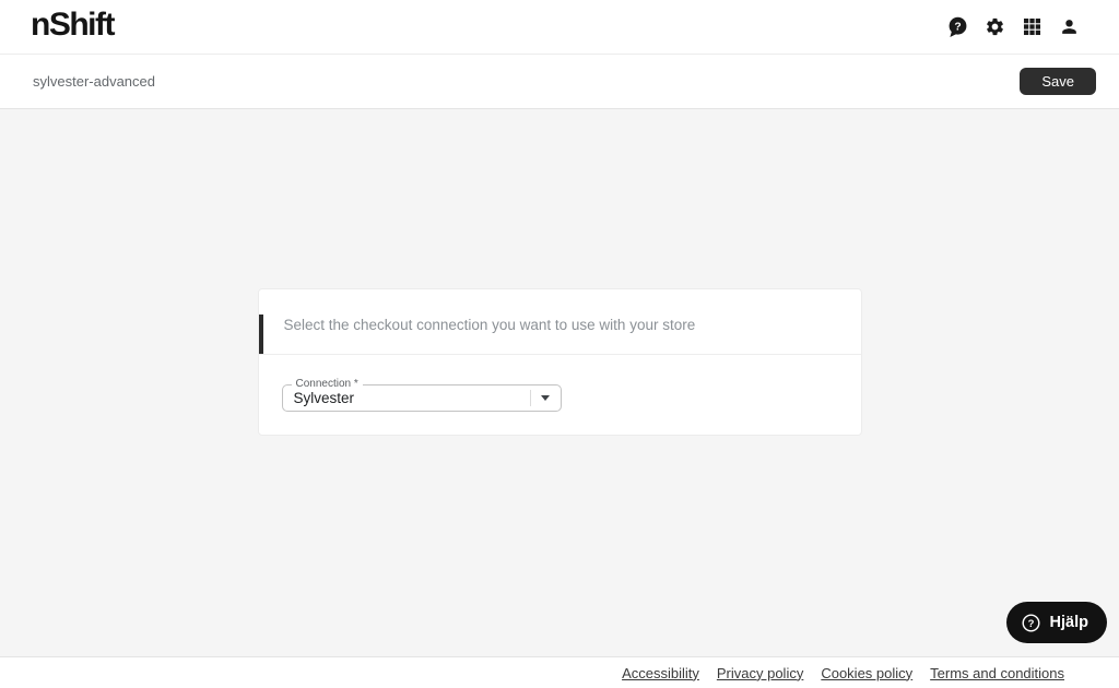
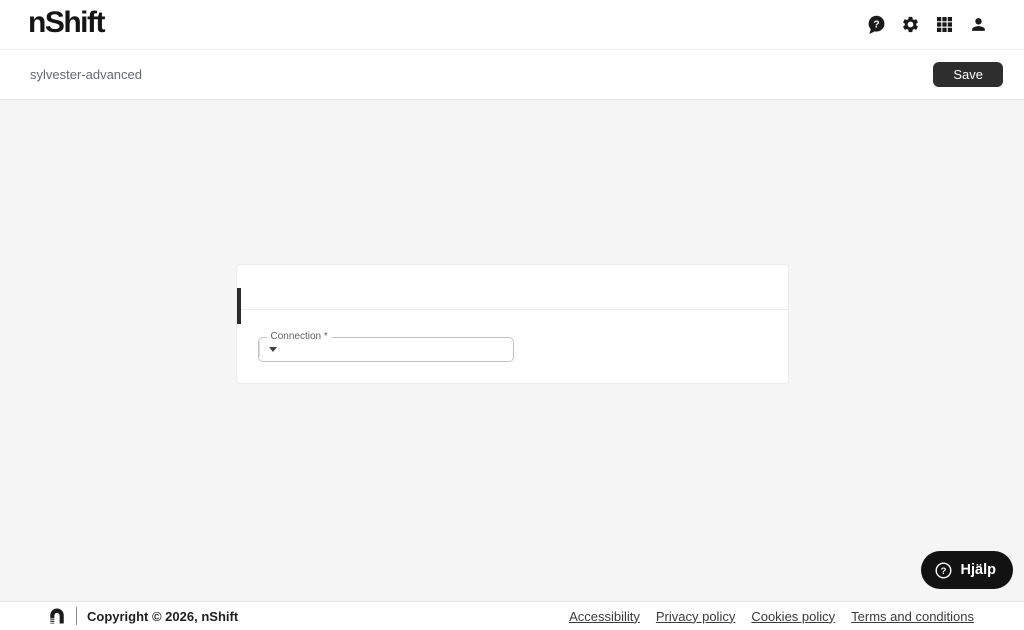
  nShift
  ?
  sylvester-advanced
  Save
- Select the checkout connection you want to use with your store
  Connection *
- Sylvester
  ?
  Hjälp
+ Copyright © 2026, nShift
  Accessibility
  Privacy policy
  Cookies policy
  Terms and conditions
